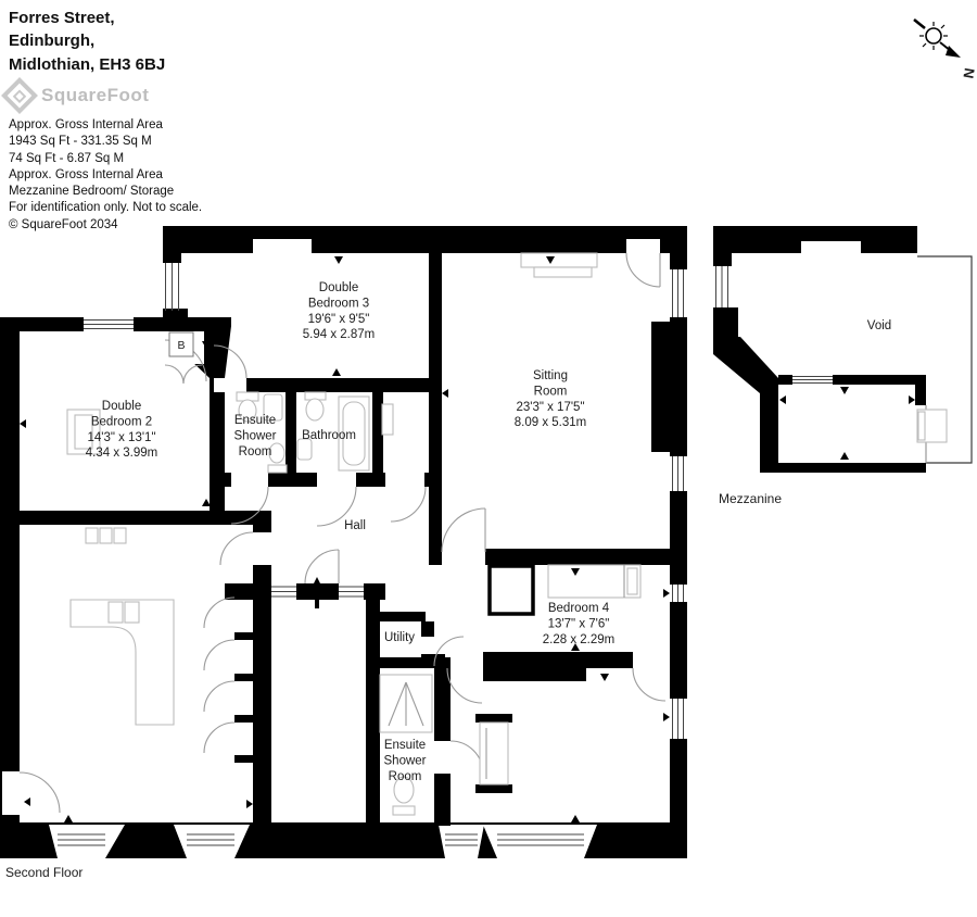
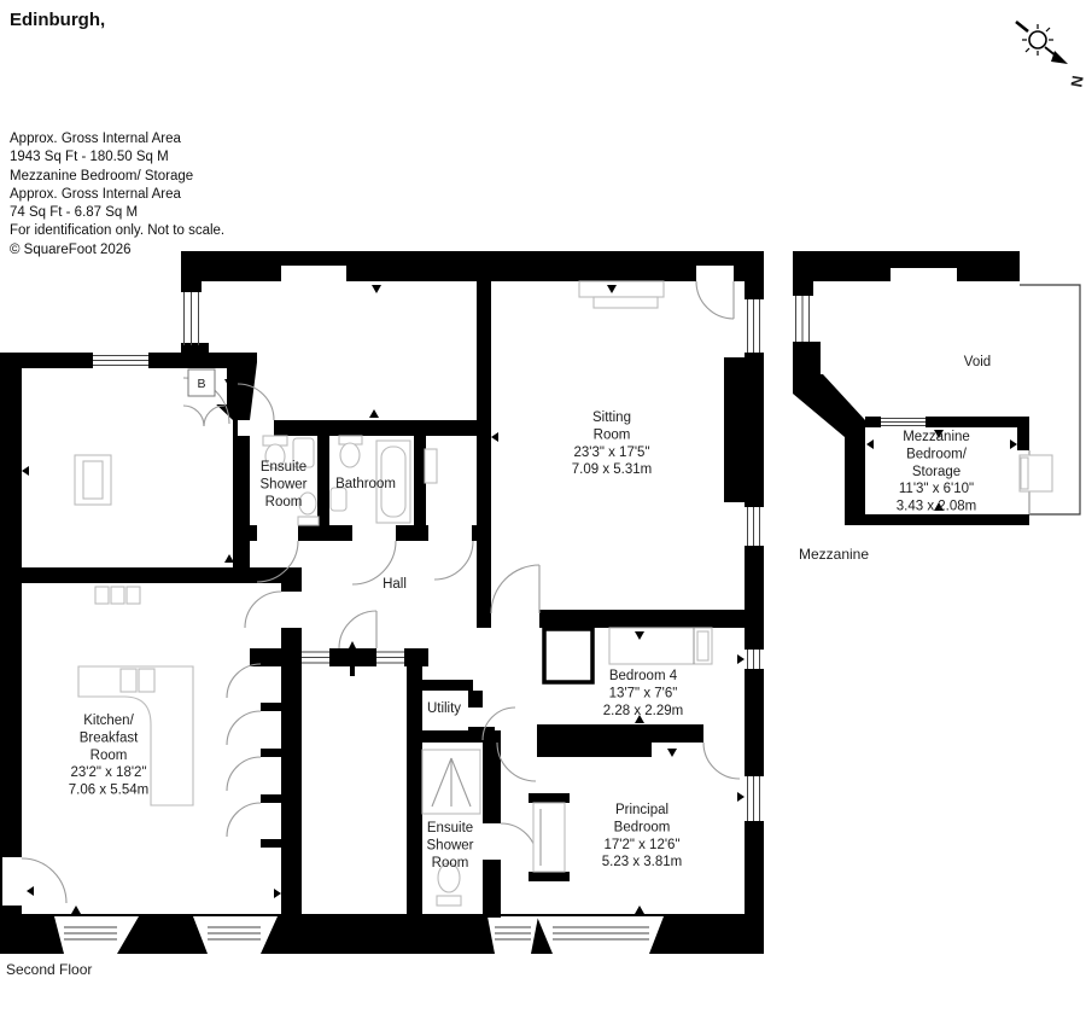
- Forres Street,
  Edinburgh,
- Midlothian, EH3 6BJ
- SquareFoot
  Approx. Gross Internal Area
- 1943 Sq Ft - 331.35 Sq M
+ 1943 Sq Ft - 180.50 Sq M
- 74 Sq Ft - 6.87 Sq M
+ Mezzanine Bedroom/ Storage
  Approx. Gross Internal Area
- Mezzanine Bedroom/ Storage
+ 74 Sq Ft - 6.87 Sq M
  For identification only. Not to scale.
- © SquareFoot 2034
+ © SquareFoot 2026
- Double Bedroom 3 19'6" x 9'5" 5.94 x 2.87m
- Sitting Room 23'3" x 17'5" 8.09 x 5.31m
+ Sitting Room 23'3" x 17'5" 7.09 x 5.31m
- Double Bedroom 2 14'3" x 13'1" 4.34 x 3.99m
  Ensuite Shower Room
  Bathroom
  Hall
+ Kitchen/ Breakfast Room 23'2" x 18'2" 7.06 x 5.54m
  Utility
  Ensuite Shower Room
  Bedroom 4 13'7" x 7'6" 2.28 x 2.29m
+ Principal Bedroom 17'2" x 12'6" 5.23 x 3.81m
+ Mezzanine Bedroom/ Storage 11'3" x 6'10" 3.43 x 2.08m
  Void
  B
  Second Floor
  Mezzanine
